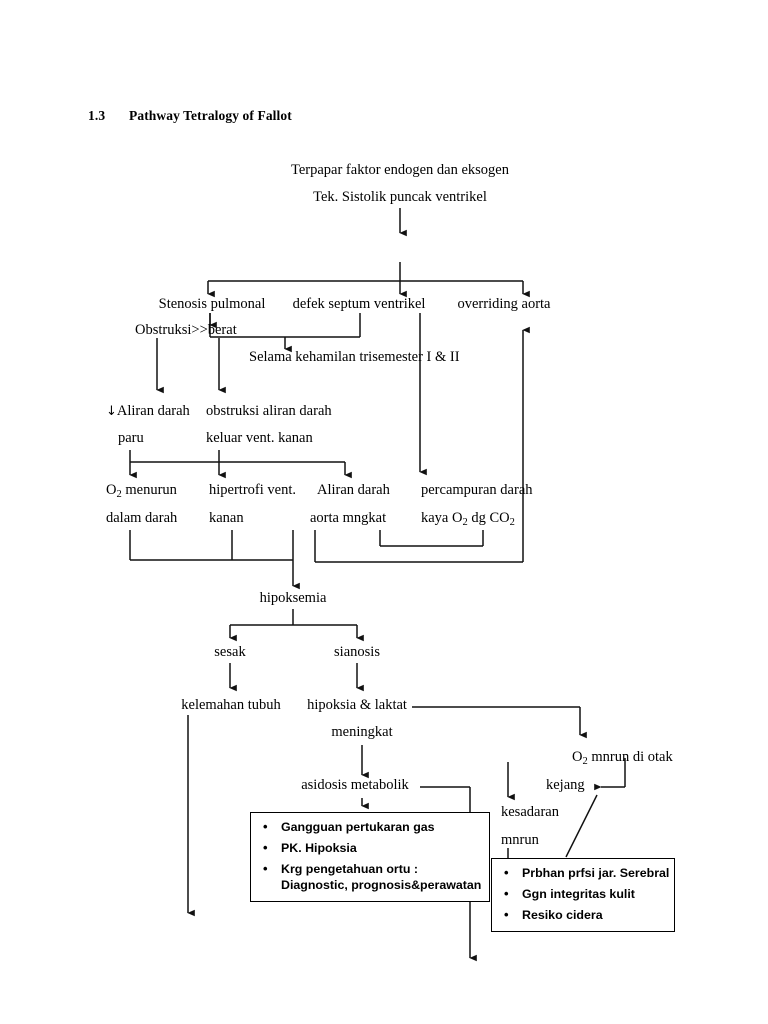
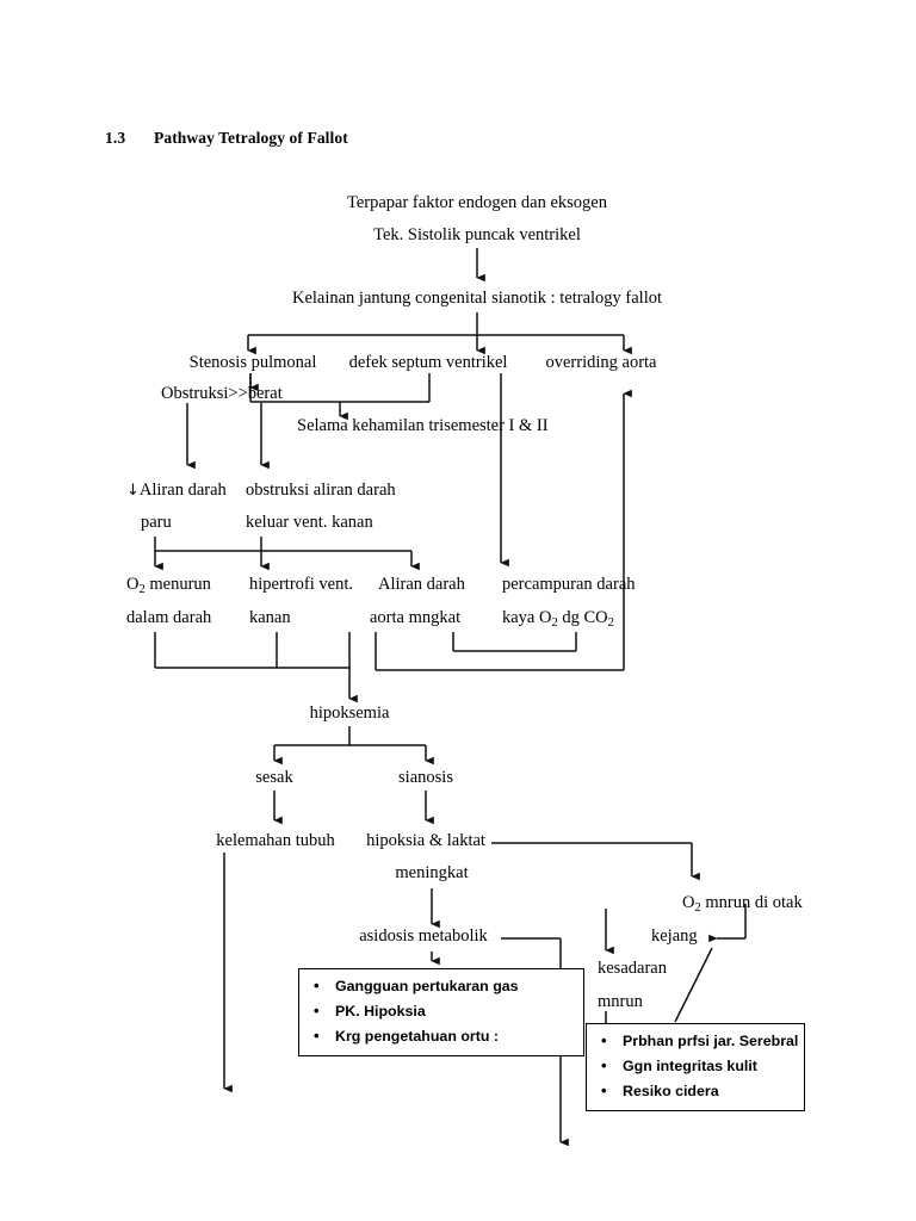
  1.3 Pathway Tetralogy of Fallot
  Terpapar faktor endogen dan eksogen
  Tek. Sistolik puncak ventrikel
+ Kelainan jantung congenital sianotik : tetralogy fallot
  Stenosis pulmonal
  defek septum ventrikel
  overriding aorta
  Obstruksi>>berat
  Selama kehamilan trisemester I & II
  ↓Aliran darah
  paru
  obstruksi aliran darah
  keluar vent. kanan
  O2 menurun
  dalam darah
  hipertrofi vent.
  kanan
  Aliran darah
  aorta mngkat
  percampuran darah
  kaya O2 dg CO2
  hipoksemia
  sesak
  sianosis
  kelemahan tubuh
  hipoksia & laktat
  meningkat
  asidosis metabolik
  kesadaran
  mnrun
  O2 mnrun di otak
  kejang
  •
  Gangguan pertukaran gas
  •
  PK. Hipoksia
  •
  Krg pengetahuan ortu :
- Diagnostic, prognosis&perawatan
  •
  Prbhan prfsi jar. Serebral
  •
  Ggn integritas kulit
  •
  Resiko cidera
